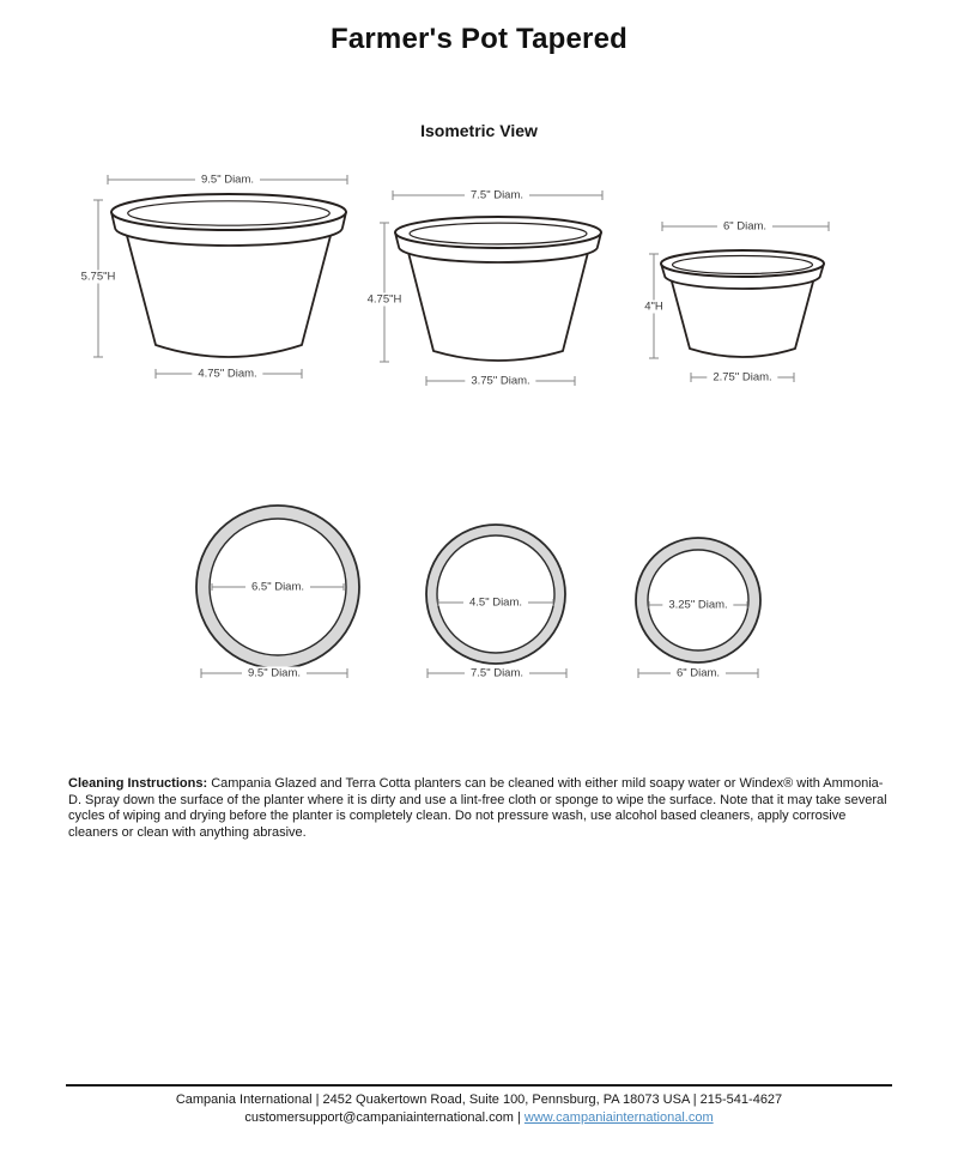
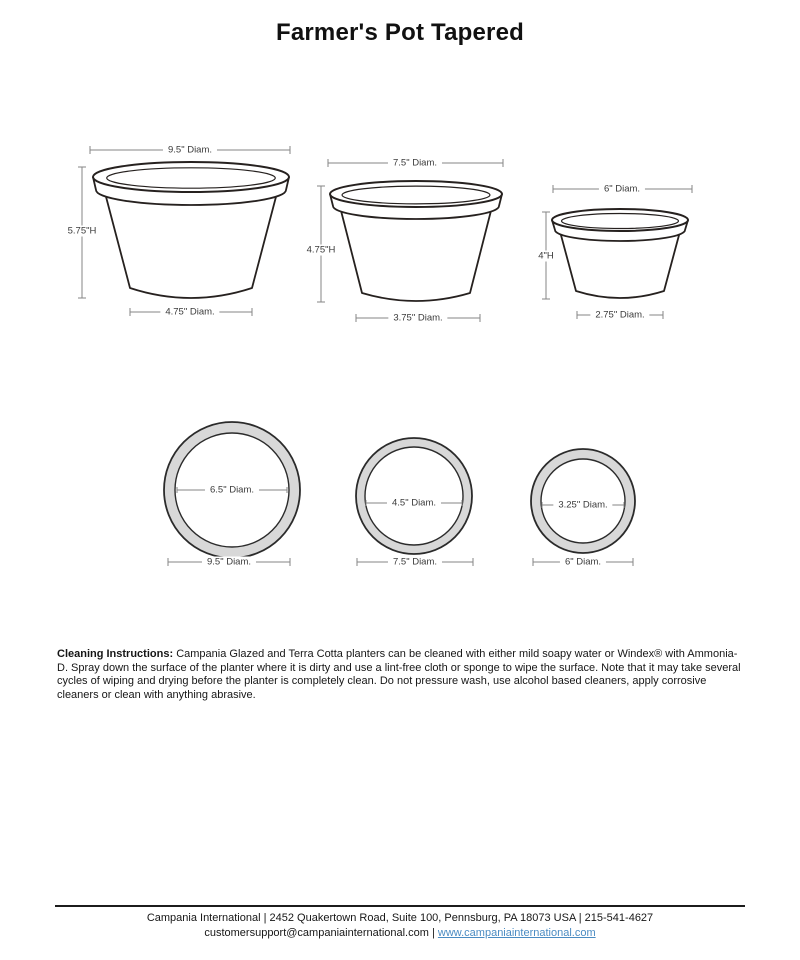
  Farmer's Pot Tapered
- Isometric View
  9.5" Diam.
  5.75"H
  4.75" Diam.
  7.5" Diam.
  4.75"H
  3.75" Diam.
  6" Diam.
  4"H
  2.75" Diam.
  6.5" Diam.
  4.5" Diam.
  3.25" Diam.
  9.5" Diam.
  7.5" Diam.
  6" Diam.
  Cleaning Instructions: Campania Glazed and Terra Cotta planters can be cleaned with either mild soapy water or Windex® with Ammonia-D. Spray down the surface of the planter where it is dirty and use a lint-free cloth or sponge to wipe the surface. Note that it may take several cycles of wiping and drying before the planter is completely clean. Do not pressure wash, use alcohol based cleaners, apply corrosive cleaners or clean with anything abrasive.
  Campania International | 2452 Quakertown Road, Suite 100, Pennsburg, PA 18073 USA | 215-541-4627
  customersupport@campaniainternational.com | www.campaniainternational.com
